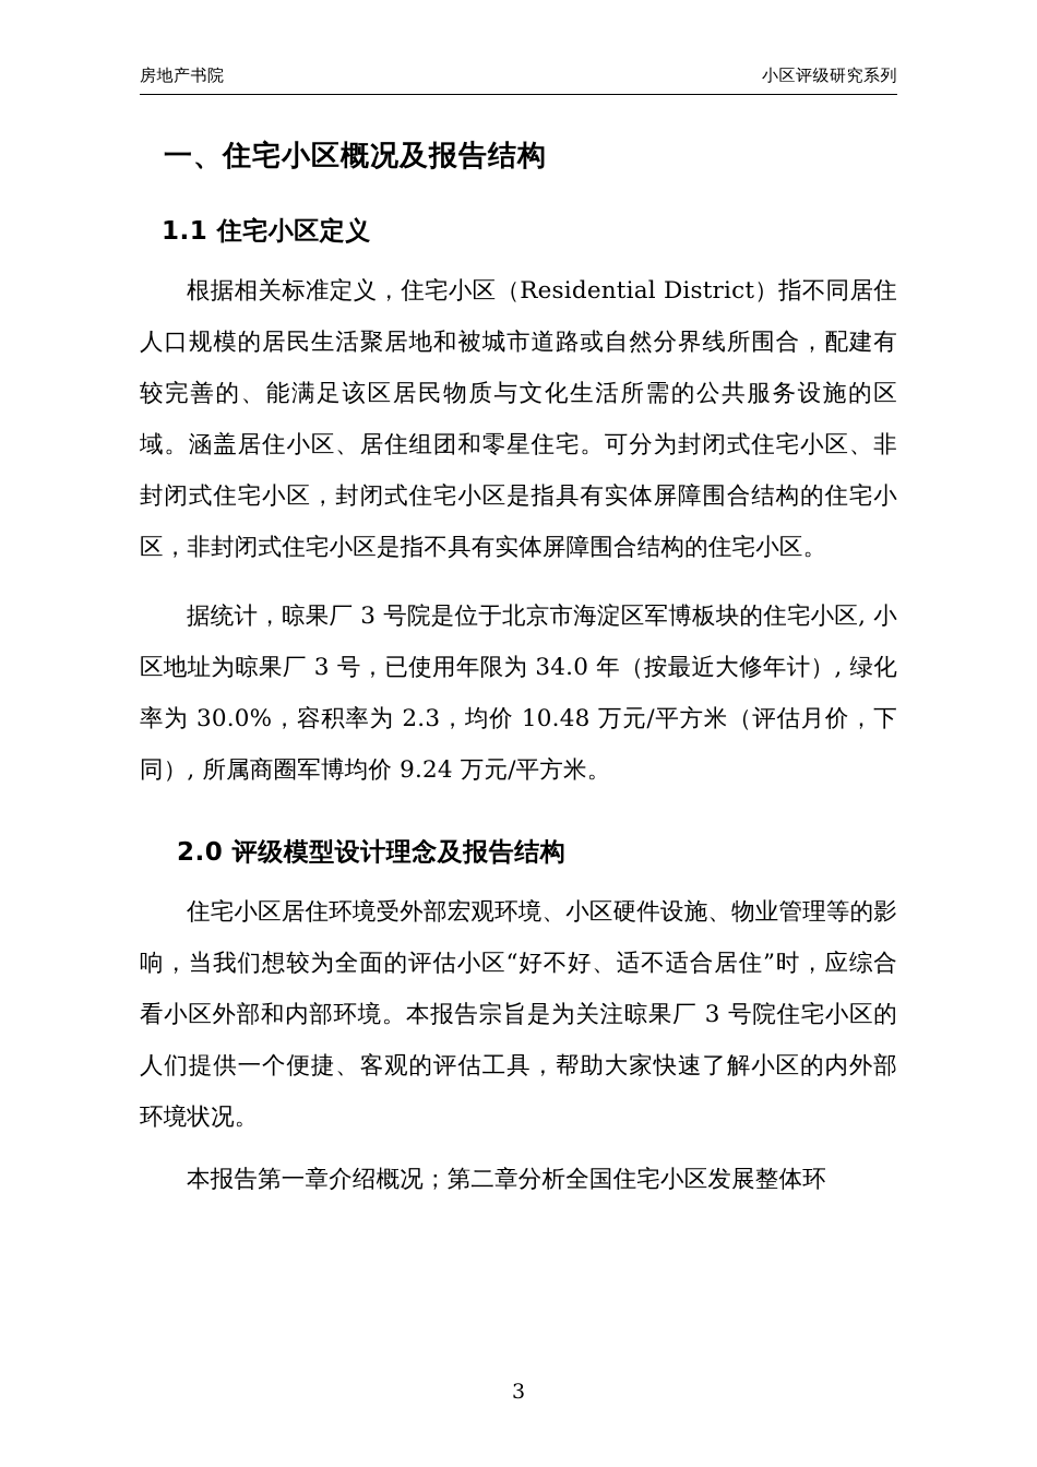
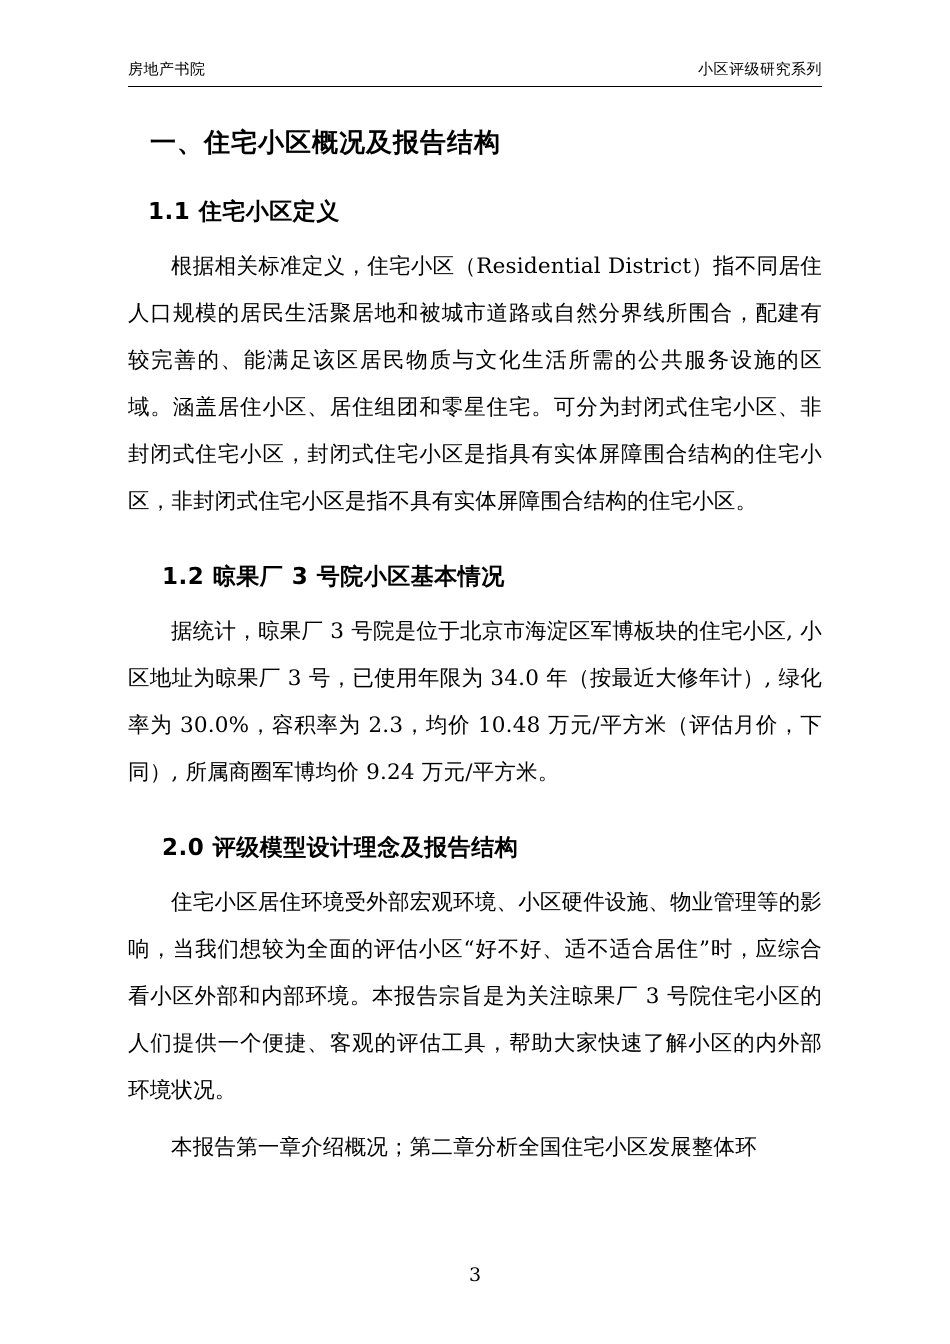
  房地产书院
  小区评级研究系列
  一、住宅小区概况及报告结构
  1.1 住宅小区定义
  根据相关标准定义，住宅小区（Residential District）指不同居住人口规模的居民生活聚居地和被城市道路或自然分界线所围合，配建有较完善的、能满足该区居民物质与文化生活所需的公共服务设施的区域。涵盖居住小区、居住组团和零星住宅。可分为封闭式住宅小区、非封闭式住宅小区，封闭式住宅小区是指具有实体屏障围合结构的住宅小区，非封闭式住宅小区是指不具有实体屏障围合结构的住宅小区。
+ 1.2 晾果厂 3 号院小区基本情况
  据统计，晾果厂 3 号院是位于北京市海淀区军博板块的住宅小区, 小区地址为晾果厂 3 号，已使用年限为 34.0 年（按最近大修年计）, 绿化率为 30.0%，容积率为 2.3，均价 10.48 万元/平方米（评估月价，下同）, 所属商圈军博均价 9.24 万元/平方米。
  2.0 评级模型设计理念及报告结构
  住宅小区居住环境受外部宏观环境、小区硬件设施、物业管理等的影响，当我们想较为全面的评估小区“好不好、适不适合居住”时，应综合看小区外部和内部环境。本报告宗旨是为关注晾果厂 3 号院住宅小区的人们提供一个便捷、客观的评估工具，帮助大家快速了解小区的内外部环境状况。
  本报告第一章介绍概况；第二章分析全国住宅小区发展整体环
  3
